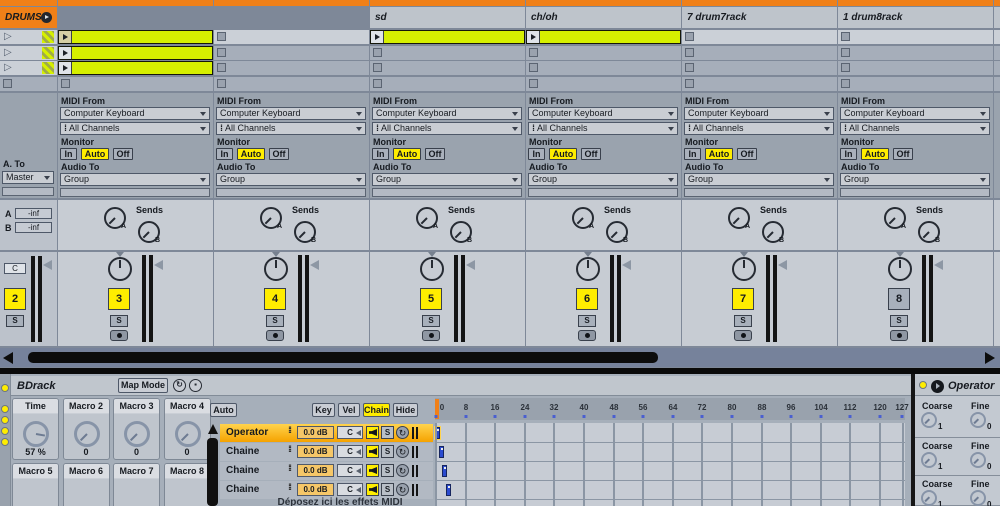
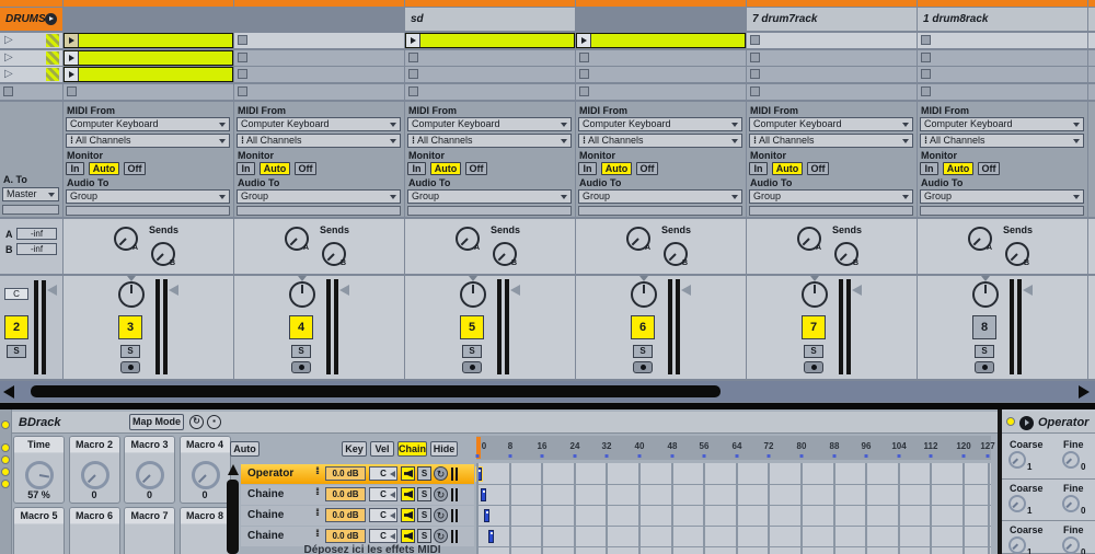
  DRUMS
  ▷
  ▷
  ▷
  A. To
  Master
  A
  -inf
  B
  -inf
  C
  2
  S
  MIDI From
  Computer Keyboard
  ⁞ All Channels
  Monitor
  In
  Auto
  Off
  Audio To
  Group
  Sends
  3
  S
  MIDI From
  Computer Keyboard
  ⁞ All Channels
  Monitor
  In
  Auto
  Off
  Audio To
  Group
  Sends
  4
  S
  sd
  MIDI From
  Computer Keyboard
  ⁞ All Channels
  Monitor
  In
  Auto
  Off
  Audio To
  Group
  Sends
  5
  S
- ch/oh
  MIDI From
  Computer Keyboard
  ⁞ All Channels
  Monitor
  In
  Auto
  Off
  Audio To
  Group
  Sends
  6
  S
  7 drum7rack
  MIDI From
  Computer Keyboard
  ⁞ All Channels
  Monitor
  In
  Auto
  Off
  Audio To
  Group
  Sends
  7
  S
  1 drum8rack
  MIDI From
  Computer Keyboard
  ⁞ All Channels
  Monitor
  In
  Auto
  Off
  Audio To
  Group
  Sends
  8
  S
  BDrack
  Map Mode
  ↻
  ▪
  Time
  57 %
  Macro 2
  0
  Macro 3
  0
  Macro 4
  0
  Macro 5
  Macro 6
  Macro 7
  Macro 8
  Auto
  Key
  Vel
  Chain
  Hide
  Operator
  ⁞⁞
  0.0 dB
  C
  S
  ↻
  Chaine
  ⁞⁞
  0.0 dB
  C
  S
  ↻
  Chaine
  ⁞⁞
  0.0 dB
  C
  S
  ↻
  Chaine
  ⁞⁞
  0.0 dB
  C
  S
  ↻
  Déposez ici les effets MIDI
  0
  8
  16
  24
  32
  40
  48
  56
  64
  72
  80
  88
  96
  104
  112
  120
  127
  Operator
  Coarse
  Fine
  1
  0
  Coarse
  Fine
  1
  0
  Coarse
  Fine
  1
  0
